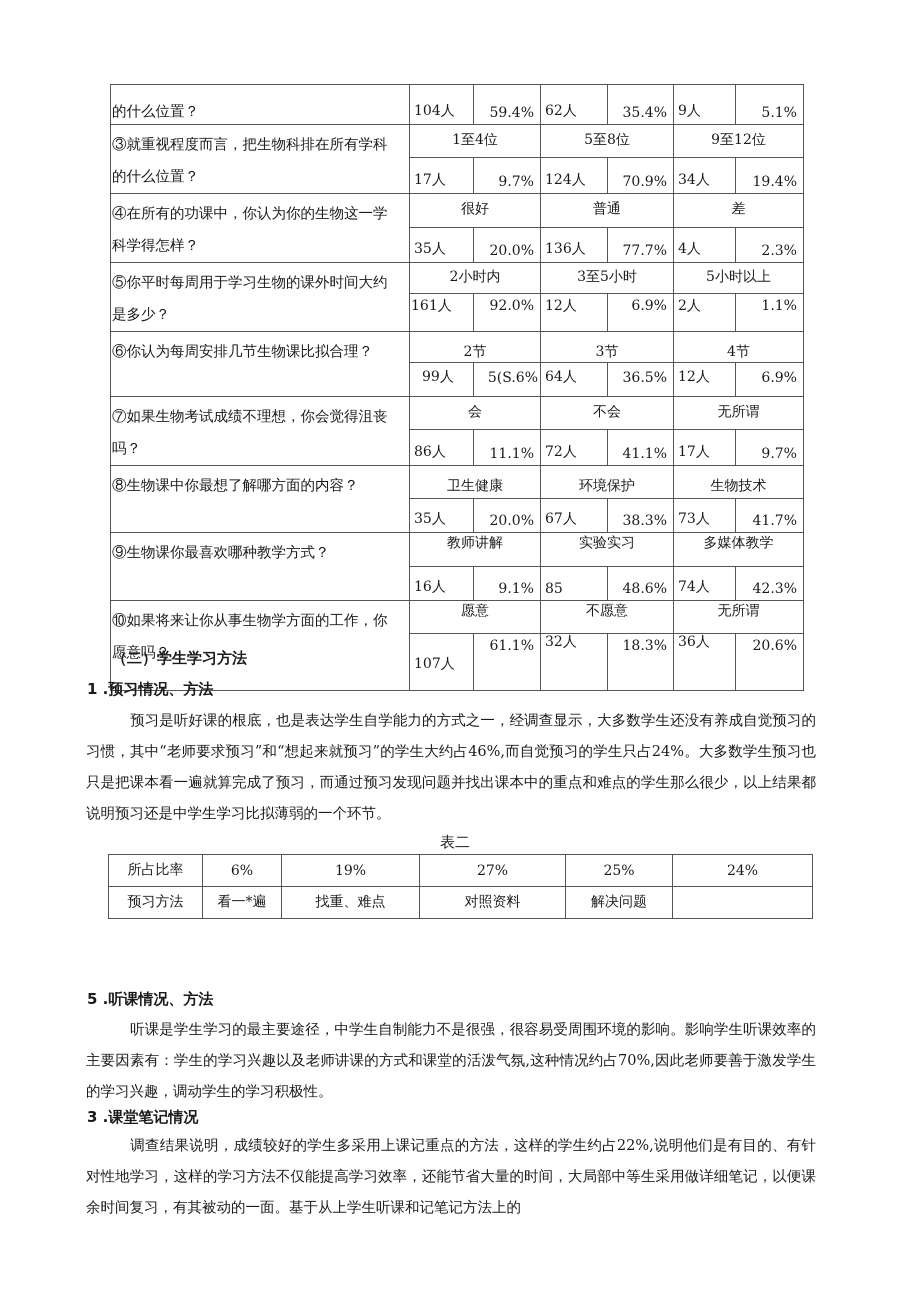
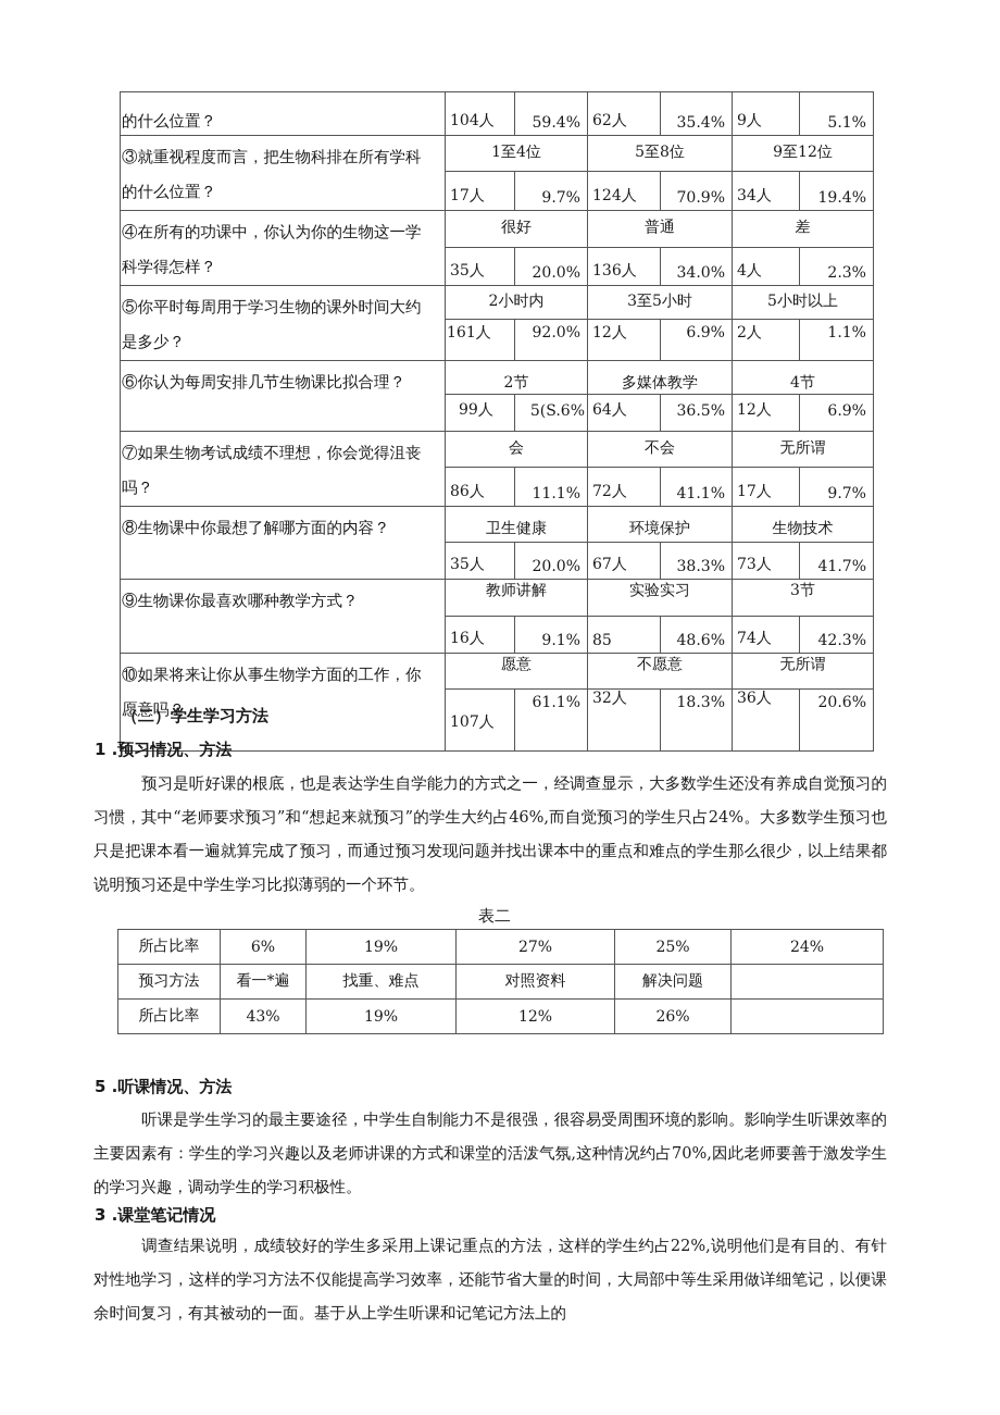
  的什么位置？	104人	59.4%	62人	35.4%	9人	5.1%
  ③就重视程度而言，把生物科排在所有学科的什么位置？	1至4位	5至8位	9至12位
  17人	9.7%	124人	70.9%	34人	19.4%
  ④在所有的功课中，你认为你的生物这一学科学得怎样？	很好	普通	差
- 35人	20.0%	136人	77.7%	4人	2.3%
+ 35人	20.0%	136人	34.0%	4人	2.3%
  ⑤你平时每周用于学习生物的课外时间大约是多少？	2小时内	3至5小时	5小时以上
  161人	92.0%	12人	6.9%	2人	1.1%
- ⑥你认为每周安排几节生物课比拟合理？	2节	3节	4节
+ ⑥你认为每周安排几节生物课比拟合理？	2节	多媒体教学	4节
  99人	5(S.6%	64人	36.5%	12人	6.9%
  ⑦如果生物考试成绩不理想，你会觉得沮丧吗？	会	不会	无所谓
  86人	11.1%	72人	41.1%	17人	9.7%
  ⑧生物课中你最想了解哪方面的内容？	卫生健康	环境保护	生物技术
  35人	20.0%	67人	38.3%	73人	41.7%
- ⑨生物课你最喜欢哪种教学方式？	教师讲解	实验实习	多媒体教学
+ ⑨生物课你最喜欢哪种教学方式？	教师讲解	实验实习	3节
  16人	9.1%	85	48.6%	74人	42.3%
  ⑩如果将来让你从事生物学方面的工作，你愿意吗？	愿意	不愿意	无所谓
  107人	61.1%	32人	18.3%	36人	20.6%
  （二）学生学习方法
  1 .预习情况、方法
  预习是听好课的根底，也是表达学生自学能力的方式之一，经调查显示，大多数学生还没有养成自觉预习的习惯，其中“老师要求预习”和“想起来就预习”的学生大约占46%,而自觉预习的学生只占24%。大多数学生预习也只是把课本看一遍就算完成了预习，而通过预习发现问题并找出课本中的重点和难点的学生那么很少，以上结果都说明预习还是中学生学习比拟薄弱的一个环节。
  表二
  所占比率	6%	19%	27%	25%	24%
  预习方法	看一*遍	找重、难点	对照资料	解决问题
+ 所占比率	43%	19%	12%	26%
  5 .听课情况、方法
  听课是学生学习的最主要途径，中学生自制能力不是很强，很容易受周围环境的影响。影响学生听课效率的主要因素有：学生的学习兴趣以及老师讲课的方式和课堂的活泼气氛,这种情况约占70%,因此老师要善于激发学生的学习兴趣，调动学生的学习积极性。
  3 .课堂笔记情况
  调查结果说明，成绩较好的学生多采用上课记重点的方法，这样的学生约占22%,说明他们是有目的、有针对性地学习，这样的学习方法不仅能提高学习效率，还能节省大量的时间，大局部中等生采用做详细笔记，以便课余时间复习，有其被动的一面。基于从上学生听课和记笔记方法上的
